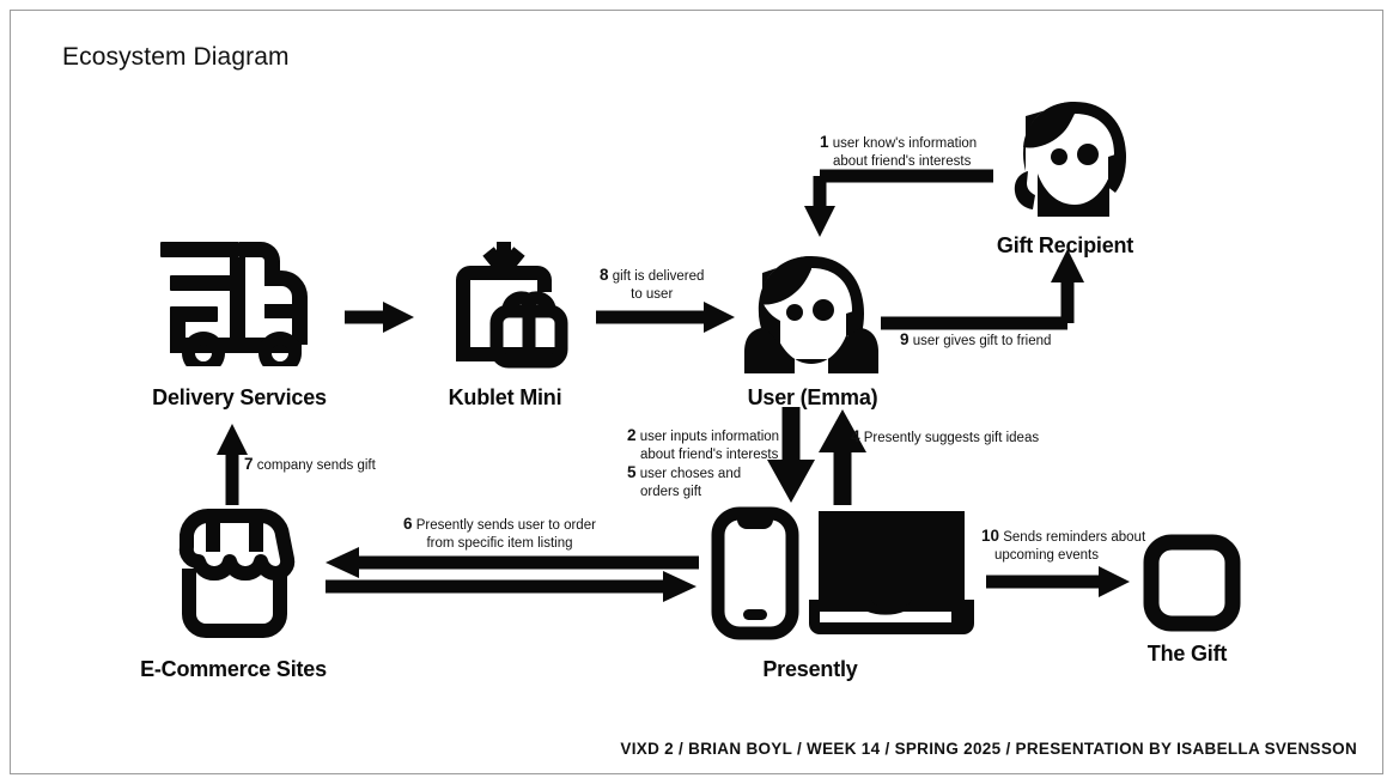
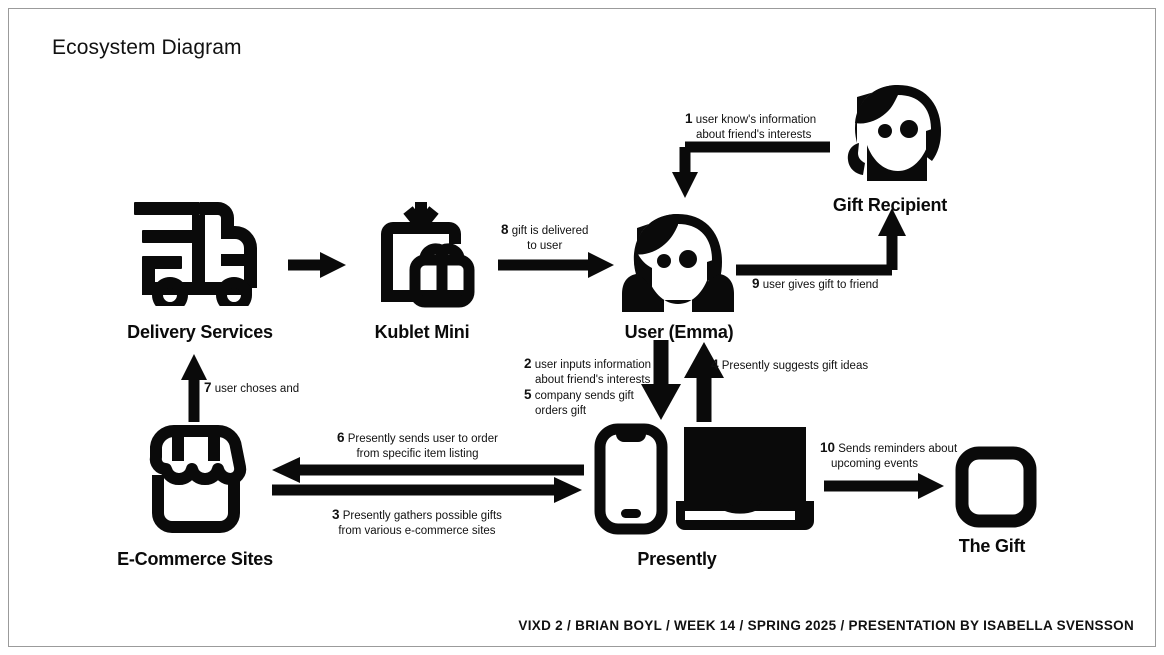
  Ecosystem Diagram
  Delivery Services
  Kublet Mini
  User (Emma)
  Gift Recipient
  E-Commerce Sites
  Presently
  The Gift
  1 user know's information
  about friend's interests
  8 gift is delivered
  to user
  9 user gives gift to friend
  2 user inputs information
  about friend's interests
- 5 user choses and
+ 5 company sends gift
  orders gift
  4 Presently suggests gift ideas
- 7 company sends gift
+ 7 user choses and
  6 Presently sends user to order
  from specific item listing
+ 3 Presently gathers possible gifts
+ from various e-commerce sites
  10 Sends reminders about
  upcoming events
  VIXD 2 / BRIAN BOYL / WEEK 14 / SPRING 2025 / PRESENTATION BY ISABELLA SVENSSON
